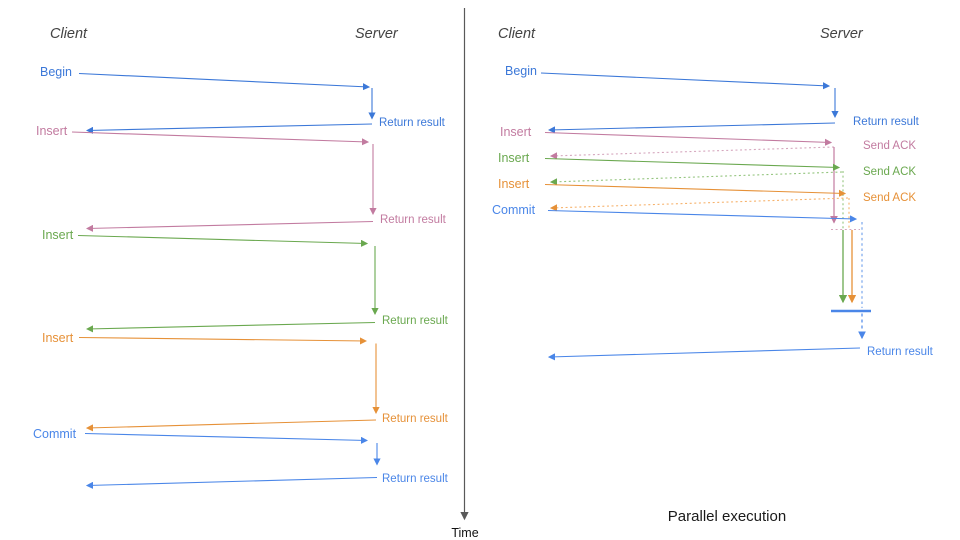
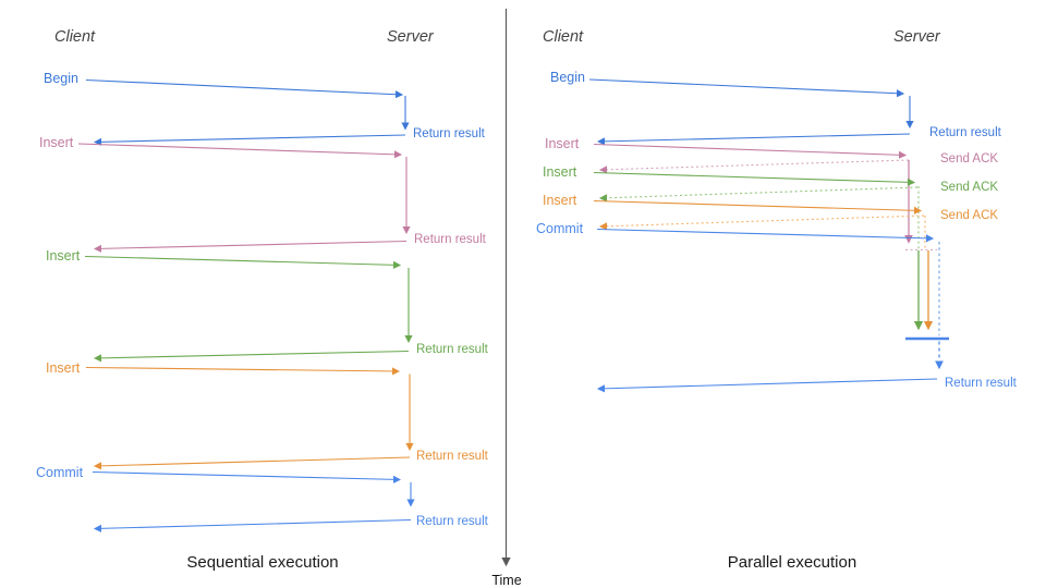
  Time
  Client
  Server
  Begin
  Return result
  Insert
  Return result
  Insert
  Return result
  Insert
  Return result
  Commit
  Return result
+ Sequential execution
  Client
  Server
  Begin
  Return result
  Insert
  Send ACK
  Insert
  Send ACK
  Insert
  Send ACK
  Commit
  Return result
  Parallel execution
